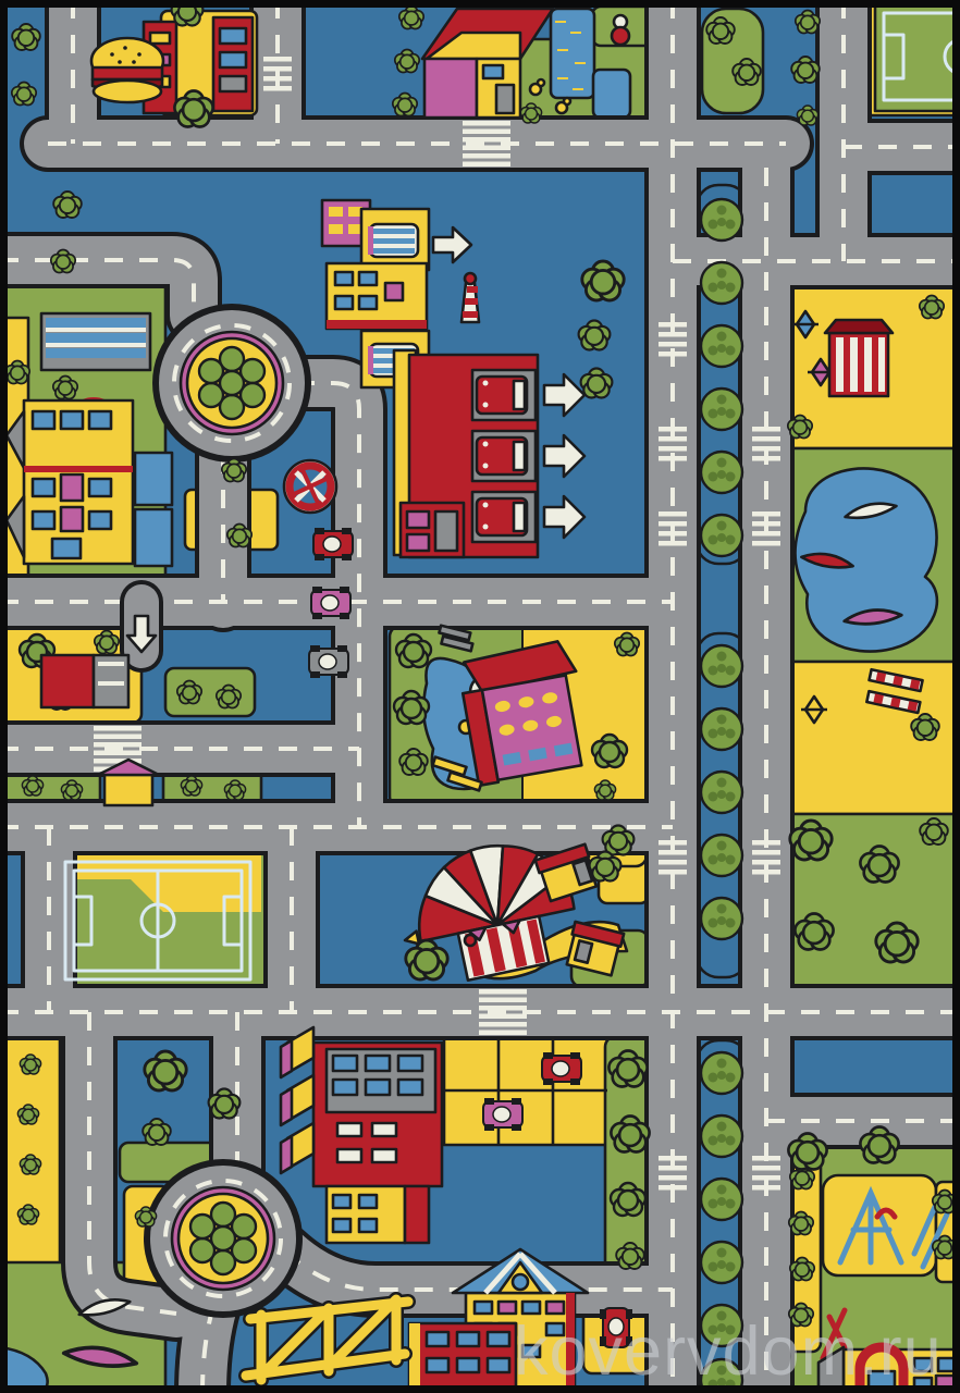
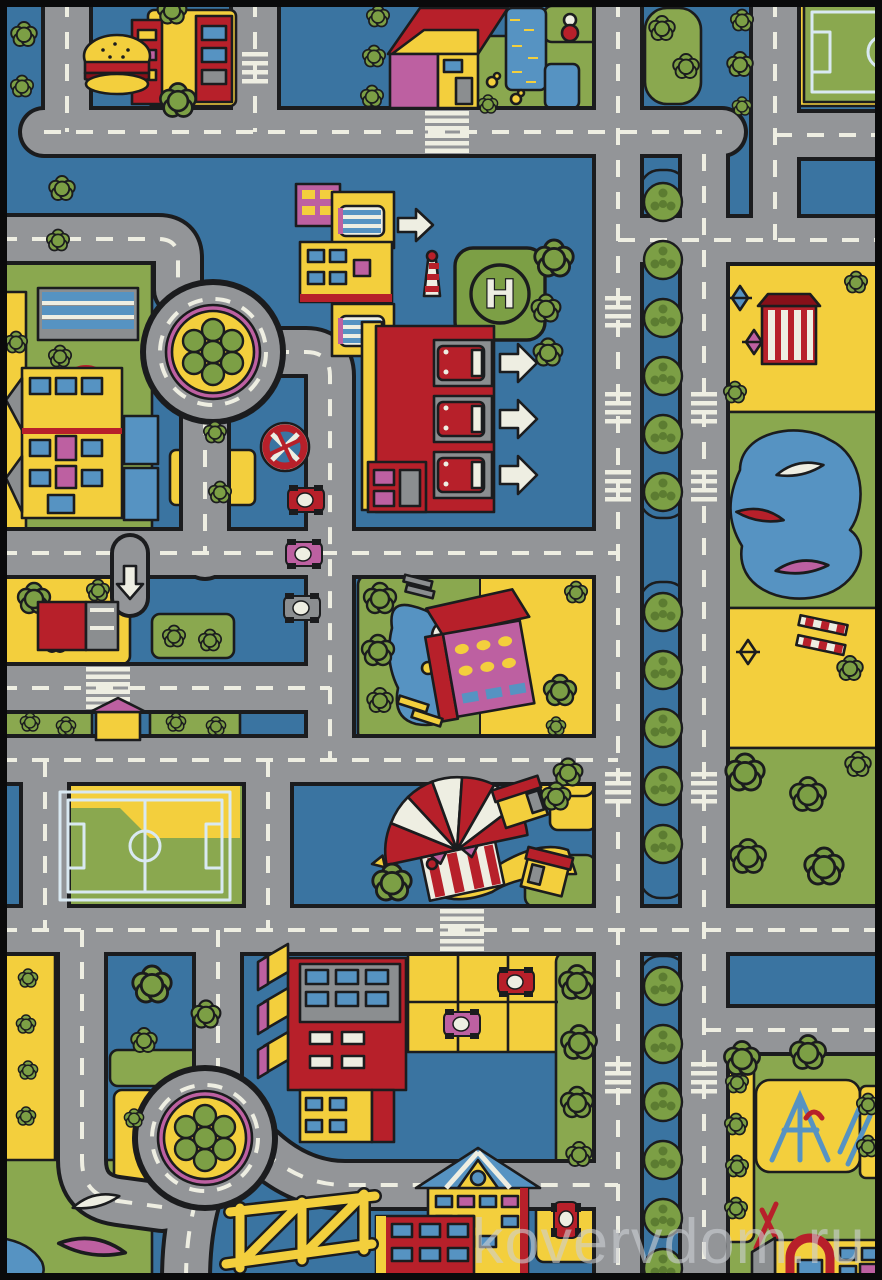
+ H
  kovervdom.ru
